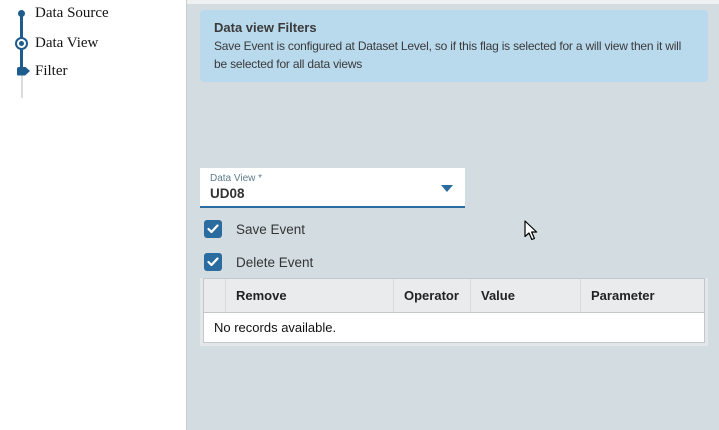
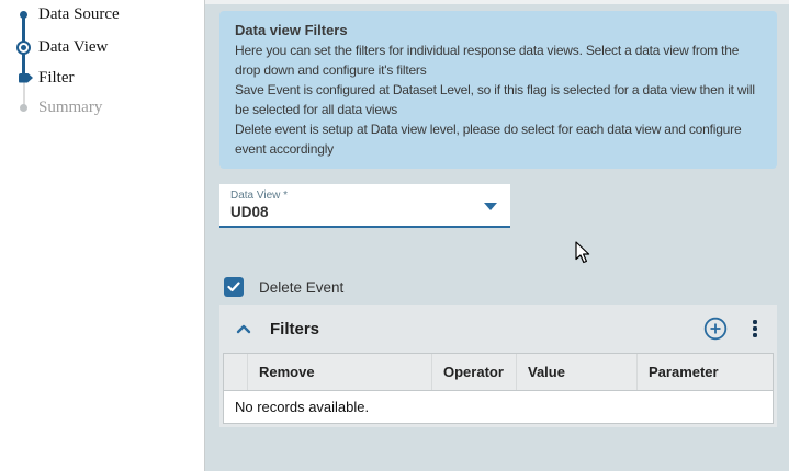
  Data Source
  Data View
  Filter
+ Summary
  Data view Filters
+ Here you can set the filters for individual response data views. Select a data view from the drop down and configure it's filters
- Save Event is configured at Dataset Level, so if this flag is selected for a will view then it will be selected for all data views
+ Save Event is configured at Dataset Level, so if this flag is selected for a data view then it will be selected for all data views
+ Delete event is setup at Data view level, please do select for each data view and configure event accordingly
  Data View *
  UD08
- Save Event
  Delete Event
+ Filters
  Remove
  Operator
  Value
  Parameter
  No records available.
